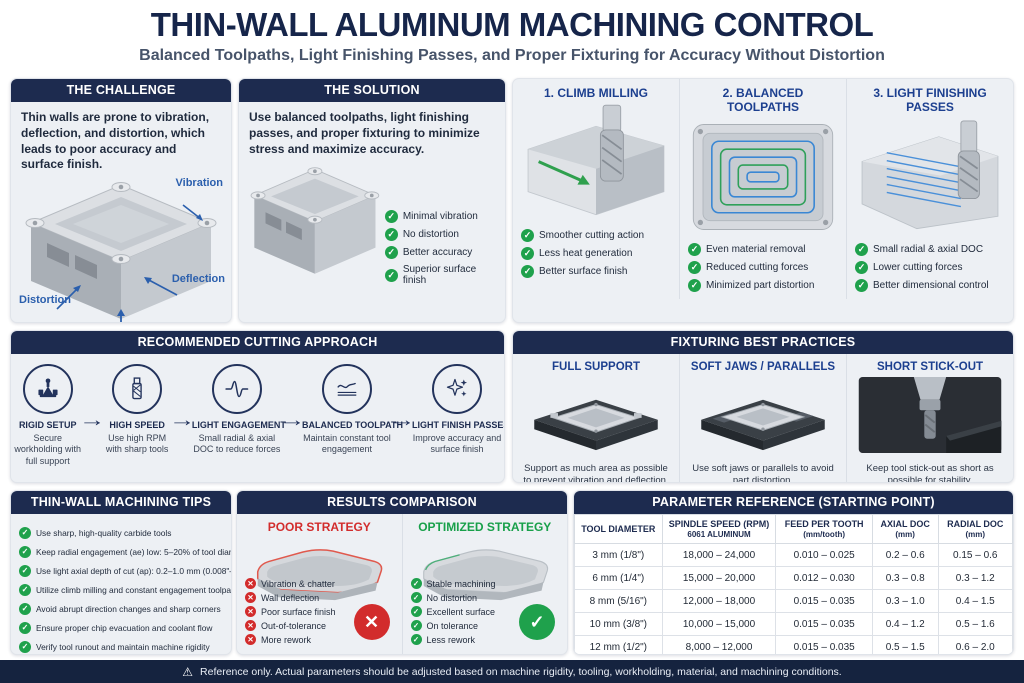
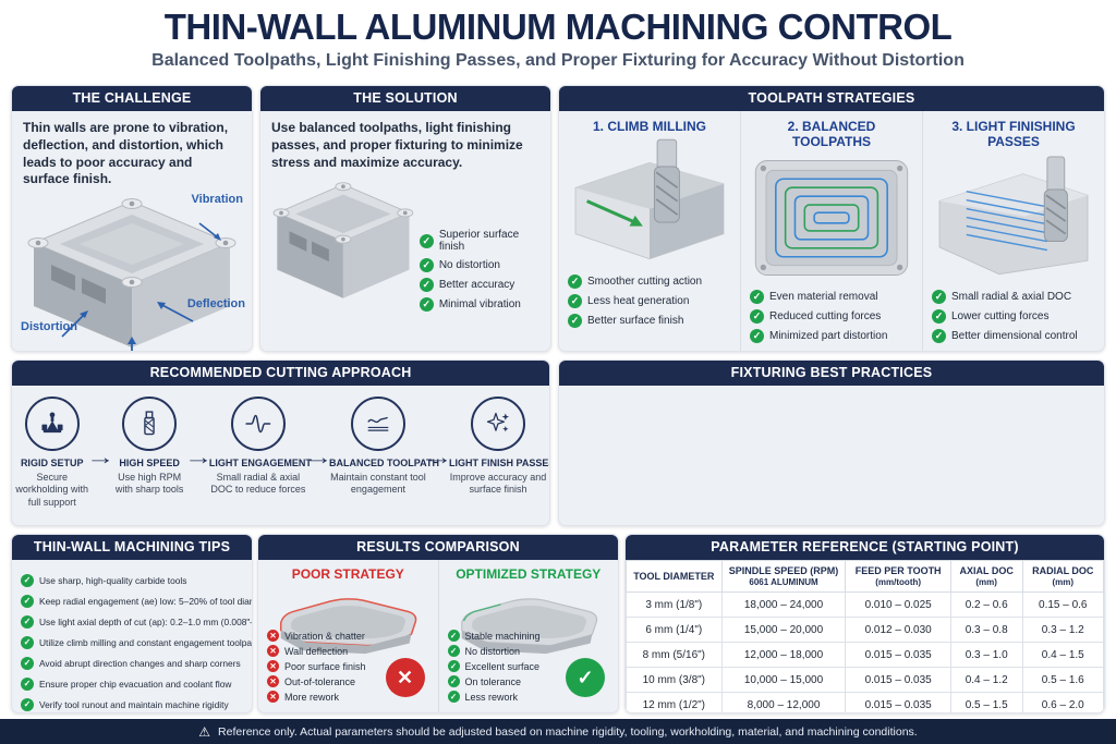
  THIN-WALL ALUMINUM MACHINING CONTROL
  Balanced Toolpaths, Light Finishing Passes, and Proper Fixturing for Accuracy Without Distortion
  THE CHALLENGE
  Thin walls are prone to vibration, deflection, and distortion, which leads to poor accuracy and surface finish.
  Vibration
  Deflection
  Distortion
  THE SOLUTION
  Use balanced toolpaths, light finishing passes, and proper fixturing to minimize stress and maximize accuracy.
  ✓
- Minimal vibration
+ Superior surface finish
  ✓
  No distortion
  ✓
  Better accuracy
  ✓
- Superior surface finish
+ Minimal vibration
+ TOOLPATH STRATEGIES
  1. CLIMB MILLING
  ✓
  Smoother cutting action
  ✓
  Less heat generation
  ✓
  Better surface finish
  2. BALANCED TOOLPATHS
  ✓
  Even material removal
  ✓
  Reduced cutting forces
  ✓
  Minimized part distortion
  3. LIGHT FINISHING PASSES
  ✓
  Small radial & axial DOC
  ✓
  Lower cutting forces
  ✓
  Better dimensional control
  RECOMMENDED CUTTING APPROACH
  RIGID SETUP
  Secure workholding with full support
  →
  HIGH SPEED
  Use high RPM with sharp tools
  →
  LIGHT ENGAGEMEN
  Small radial & axial DOC to reduce forces
  →
  BALANCED TOOLPA
  Maintain constant tool engagement
  →
  LIGHT FINISH PASSE
  Improve accuracy and surface finish
  FIXTURING BEST PRACTICES
- FULL SUPPORT
- Support as much area as possible to prevent vibration and deflection.
- SOFT JAWS / PARALLELS
- Use soft jaws or parallels to avoid part distortion.
- SHORT STICK-OUT
- Keep tool stick-out as short as possible for stability.
  THIN-WALL MACHINING TIPS
  ✓
  Use sharp, high-quality carbide tools
  ✓
  Keep radial engagement (ae) low: 5–20% of tool dia
  ✓
  Use light axial depth of cut (ap): 0.2–1.0 mm (0.008"
  ✓
  Utilize climb milling and constant engagement toolpa
  ✓
  Avoid abrupt direction changes and sharp corners
  ✓
  Ensure proper chip evacuation and coolant flow
  ✓
  Verify tool runout and maintain machine rigidity
  RESULTS COMPARISON
  POOR STRATEGY
  ✕
  Vibration & chatter
  ✕
  Wall deflection
  ✕
  Poor surface finish
  ✕
  Out-of-tolerance
  ✕
  More rework
  ✕
  OPTIMIZED STRATEGY
  ✓
  Stable machining
  ✓
  No distortion
  ✓
  Excellent surface
  ✓
  On tolerance
  ✓
  Less rework
  ✓
  PARAMETER REFERENCE (STARTING POINT)
  TOOL DIAMETER	SPINDLE SPEED (RPM)6061 ALUMINUM	FEED PER TOOTH(mm/tooth)	AXIAL DOC(mm)	RADIAL DOC(mm)
  3 mm (1/8")	18,000 – 24,000	0.010 – 0.025	0.2 – 0.6	0.15 – 0.6
  6 mm (1/4")	15,000 – 20,000	0.012 – 0.030	0.3 – 0.8	0.3 – 1.2
  8 mm (5/16")	12,000 – 18,000	0.015 – 0.035	0.3 – 1.0	0.4 – 1.5
  10 mm (3/8")	10,000 – 15,000	0.015 – 0.035	0.4 – 1.2	0.5 – 1.6
  12 mm (1/2")	8,000 – 12,000	0.015 – 0.035	0.5 – 1.5	0.6 – 2.0
  ⚠
  Reference only. Actual parameters should be adjusted based on machine rigidity, tooling, workholding, material, and machining conditions.
